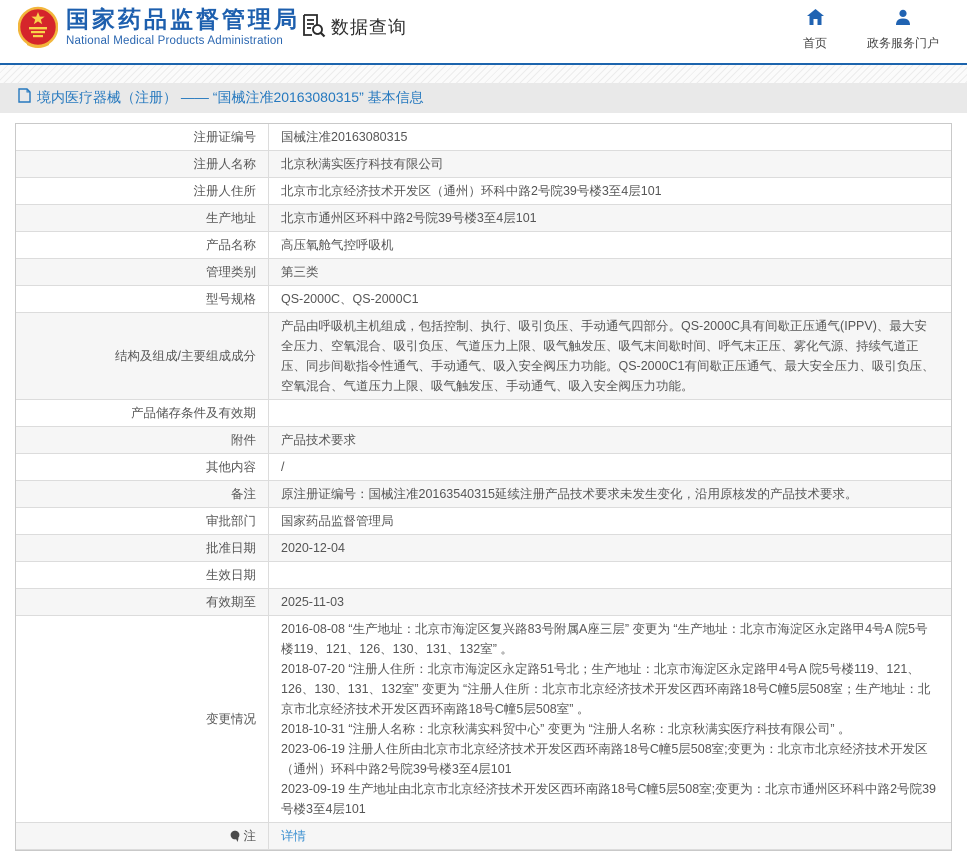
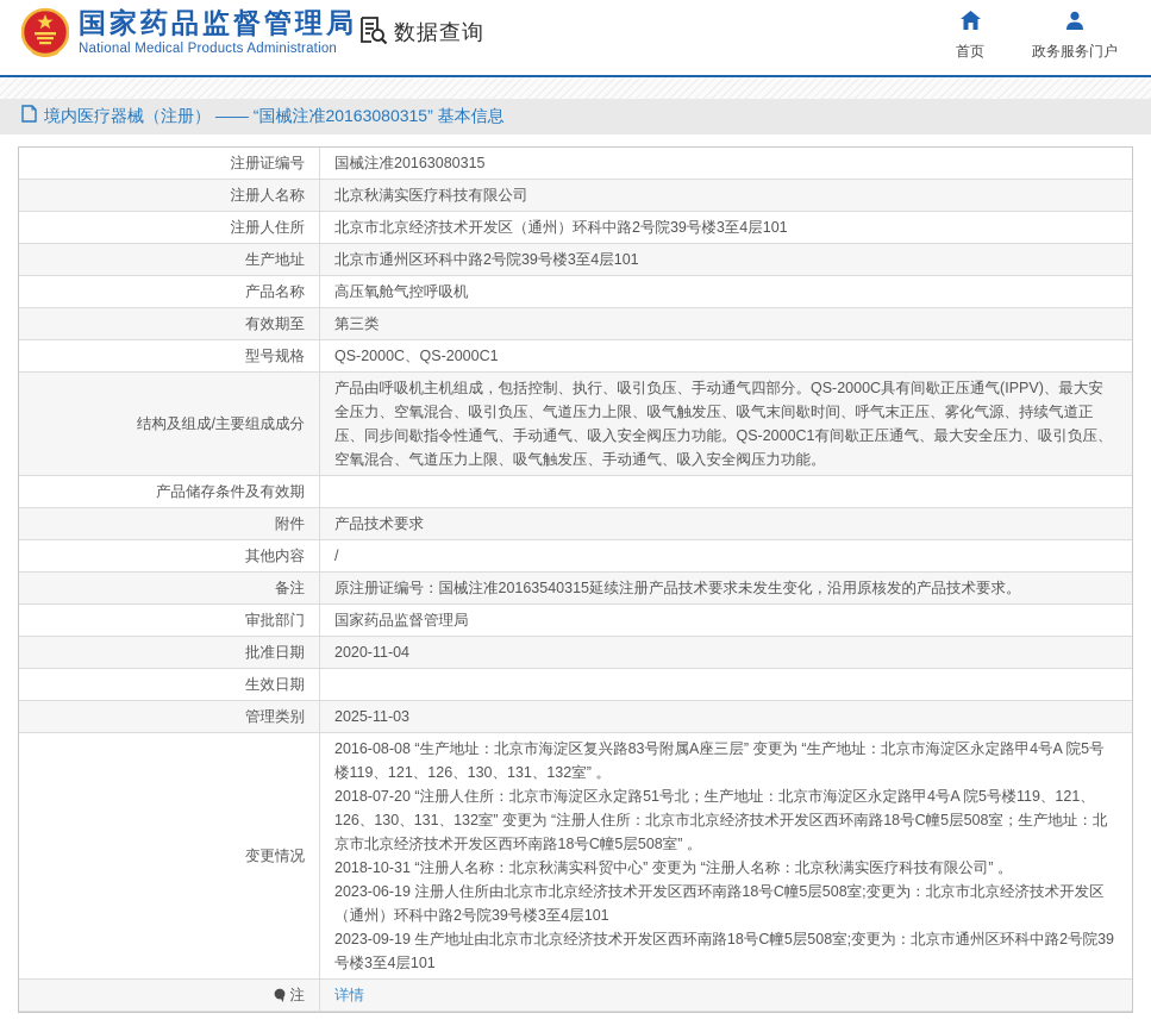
  国家药品监督管理局
  National Medical Products Administration
  数据查询
  首页
  政务服务门户
  境内医疗器械（注册） —— “国械注准20163080315” 基本信息
  注册证编号
  国械注准20163080315
  注册人名称
  北京秋满实医疗科技有限公司
  注册人住所
  北京市北京经济技术开发区（通州）环科中路2号院39号楼3至4层101
  生产地址
  北京市通州区环科中路2号院39号楼3至4层101
  产品名称
  高压氧舱气控呼吸机
- 管理类别
+ 有效期至
  第三类
  型号规格
  QS-2000C、QS-2000C1
  结构及组成/主要组成成分
  产品由呼吸机主机组成，包括控制、执行、吸引负压、手动通气四部分。QS-2000C具有间歇正压通气(IPPV)、最大安全压力、空氧混合、吸引负压、气道压力上限、吸气触发压、吸气末间歇时间、呼气末正压、雾化气源、持续气道正压、同步间歇指令性通气、手动通气、吸入安全阀压力功能。QS-2000C1有间歇正压通气、最大安全压力、吸引负压、空氧混合、气道压力上限、吸气触发压、手动通气、吸入安全阀压力功能。
  产品储存条件及有效期
  附件
  产品技术要求
  其他内容
  /
  备注
  原注册证编号：国械注准20163540315延续注册产品技术要求未发生变化，沿用原核发的产品技术要求。
  审批部门
  国家药品监督管理局
  批准日期
- 2020-12-04
+ 2020-11-04
  生效日期
- 有效期至
+ 管理类别
  2025-11-03
  变更情况
  2016-08-08 “生产地址：北京市海淀区复兴路83号附属A座三层” 变更为 “生产地址：北京市海淀区永定路甲4号A 院5号楼119、121、126、130、131、132室” 。
  2018-07-20 “注册人住所：北京市海淀区永定路51号北；生产地址：北京市海淀区永定路甲4号A 院5号楼119、121、126、130、131、132室” 变更为 “注册人住所：北京市北京经济技术开发区西环南路18号C幢5层508室；生产地址：北京市北京经济技术开发区西环南路18号C幢5层508室” 。
  2018-10-31 “注册人名称：北京秋满实科贸中心” 变更为 “注册人名称：北京秋满实医疗科技有限公司” 。
  2023-06-19 注册人住所由北京市北京经济技术开发区西环南路18号C幢5层508室;变更为：北京市北京经济技术开发区（通州）环科中路2号院39号楼3至4层101
  2023-09-19 生产地址由北京市北京经济技术开发区西环南路18号C幢5层508室;变更为：北京市通州区环科中路2号院39号楼3至4层101
  注
  详情
